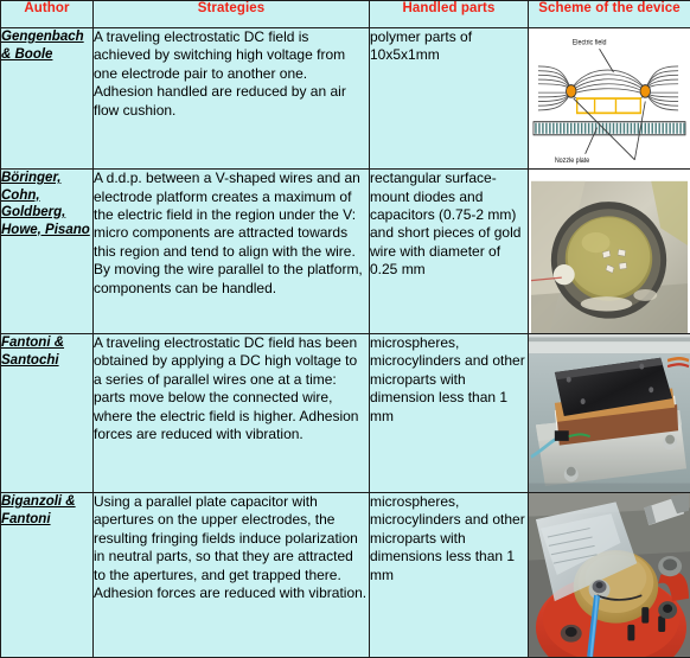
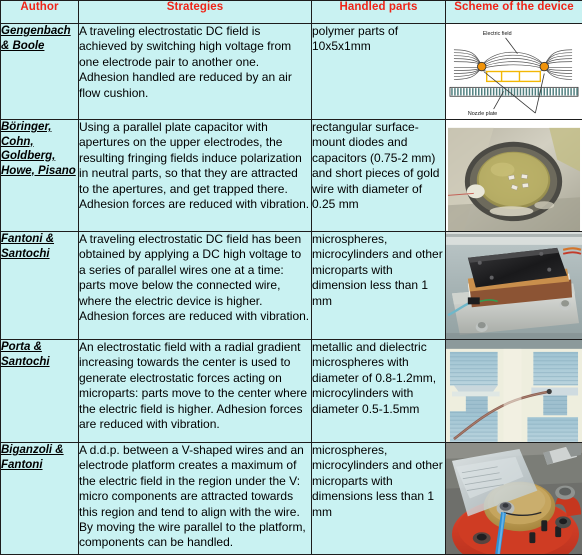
  Author	Strategies	Handled parts	Scheme of the device
  Gengenbach & Boole	A traveling electrostatic DC field is achieved by switching high voltage from one electrode pair to another one. Adhesion handled are reduced by an air flow cushion.	polymer parts of 10x5x1mm
- Böringer, Cohn, Goldberg, Howe, Pisano	A d.d.p. between a V-shaped wires and an electrode platform creates a maximum of the electric field in the region under the V: micro components are attracted towards this region and tend to align with the wire. By moving the wire parallel to the platform, components can be handled.	rectangular surface-mount diodes and capacitors (0.75-2 mm) and short pieces of gold wire with diameter of 0.25 mm
+ Böringer, Cohn, Goldberg, Howe, Pisano	Using a parallel plate capacitor with apertures on the upper electrodes, the resulting fringing fields induce polarization in neutral parts, so that they are attracted to the apertures, and get trapped there. Adhesion forces are reduced with vibration.	rectangular surface-mount diodes and capacitors (0.75-2 mm) and short pieces of gold wire with diameter of 0.25 mm
- Fantoni & Santochi	A traveling electrostatic DC field has been obtained by applying a DC high voltage to a series of parallel wires one at a time: parts move below the connected wire, where the electric field is higher. Adhesion forces are reduced with vibration.	microspheres, microcylinders and other microparts with dimension less than 1 mm
+ Fantoni & Santochi	A traveling electrostatic DC field has been obtained by applying a DC high voltage to a series of parallel wires one at a time: parts move below the connected wire, where the electric device is higher. Adhesion forces are reduced with vibration.	microspheres, microcylinders and other microparts with dimension less than 1 mm
+ Porta & Santochi	An electrostatic field with a radial gradient increasing towards the center is used to generate electrostatic forces acting on microparts: parts move to the center where the electric field is higher. Adhesion forces are reduced with vibration.	metallic and dielectric microspheres with diameter of 0.8-1.2mm, microcylinders with diameter 0.5-1.5mm
- Biganzoli & Fantoni	Using a parallel plate capacitor with apertures on the upper electrodes, the resulting fringing fields induce polarization in neutral parts, so that they are attracted to the apertures, and get trapped there. Adhesion forces are reduced with vibration.	microspheres, microcylinders and other microparts with dimensions less than 1 mm
+ Biganzoli & Fantoni	A d.d.p. between a V-shaped wires and an electrode platform creates a maximum of the electric field in the region under the V: micro components are attracted towards this region and tend to align with the wire. By moving the wire parallel to the platform, components can be handled.	microspheres, microcylinders and other microparts with dimensions less than 1 mm
